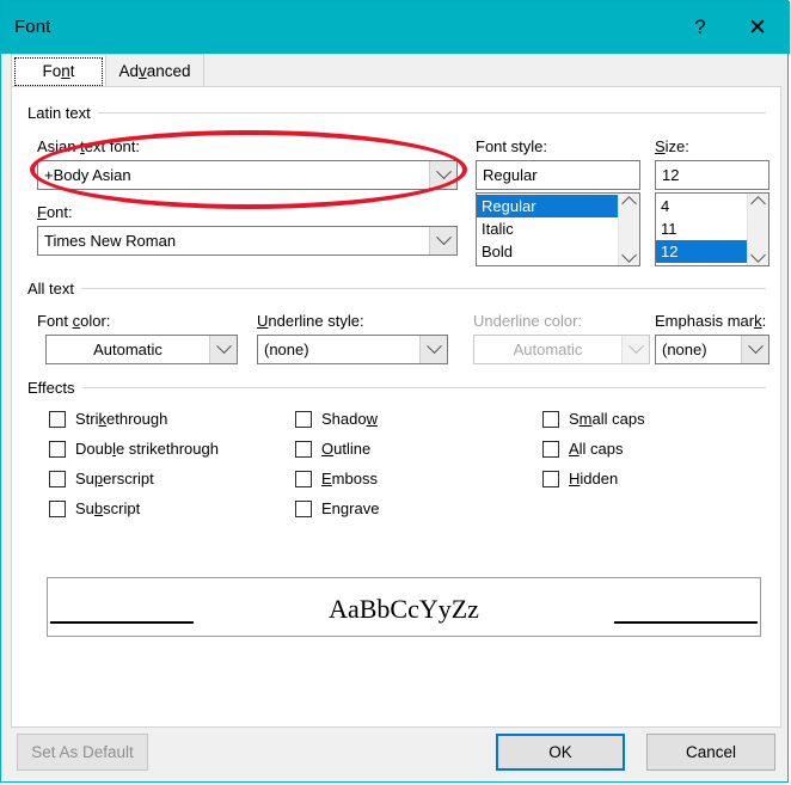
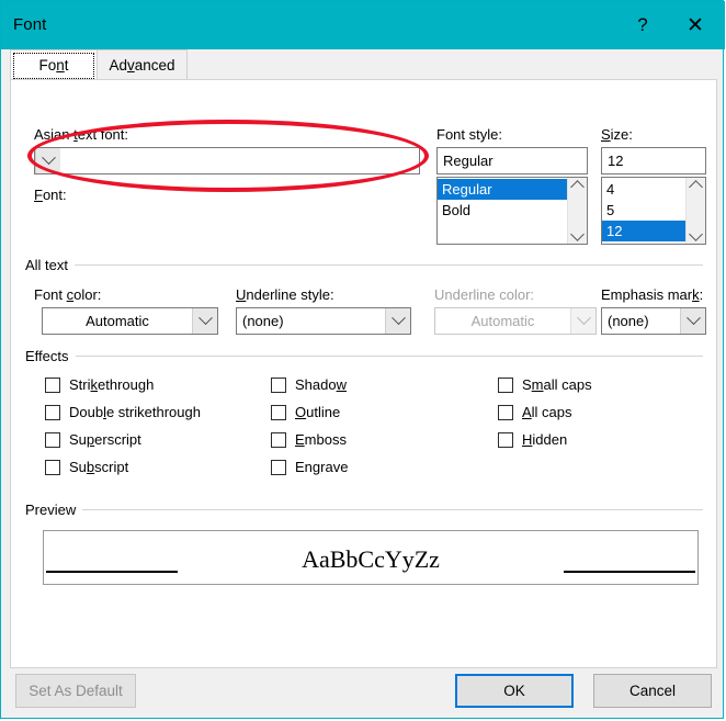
  Font
  ?
  ✕
  Font
  Advanced
- Latin text
  Asian text font:
- +Body Asian
  Font:
- Times New Roman
  Font style:
  Regular
  Regular
- Italic
  Bold
  Size:
  12
  4
- 11
+ 5
  12
  All text
  Font color:
  Automatic
  Underline style:
  (none)
  Underline color:
  Automatic
  Emphasis mark:
  (none)
  Effects
  Strikethrough
  Double strikethrough
  Superscript
  Subscript
  Shadow
  Outline
  Emboss
  Engrave
  Small caps
  All caps
  Hidden
+ Preview
  AaBbCcYyZz
  Set As Default
  OK
  Cancel
